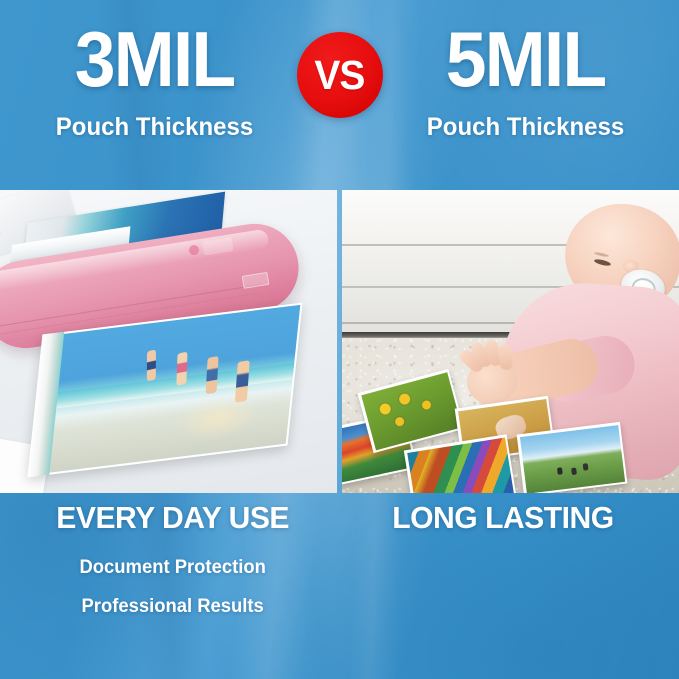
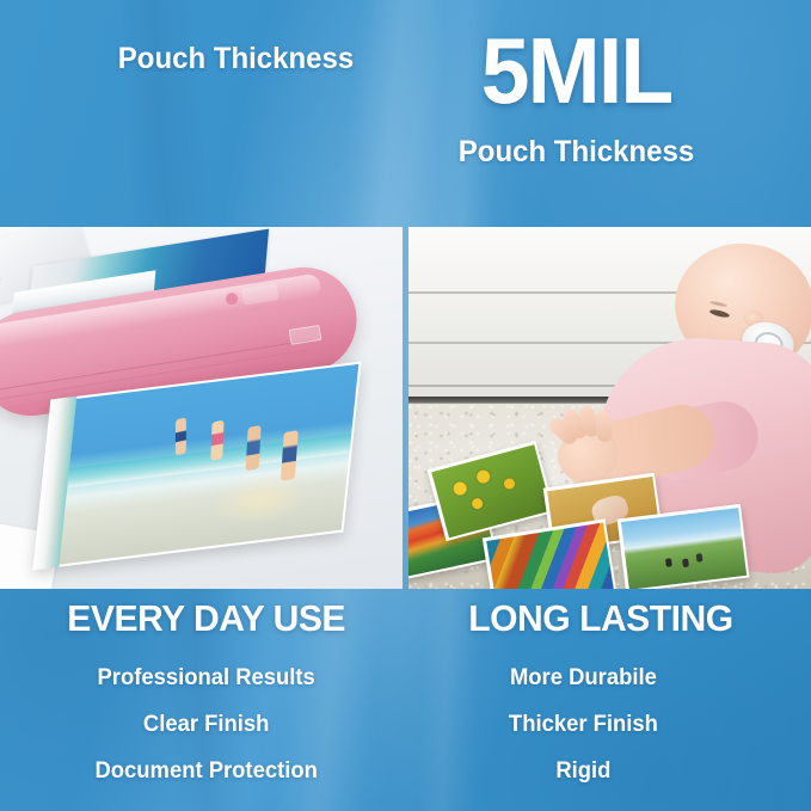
- 3MIL
  Pouch Thickness
- VS
  5MIL
  Pouch Thickness
  EVERY DAY USE
- Document Protection
+ Professional Results
+ Clear Finish
- Professional Results
+ Document Protection
  LONG LASTING
+ More Durabile
+ Thicker Finish
+ Rigid
